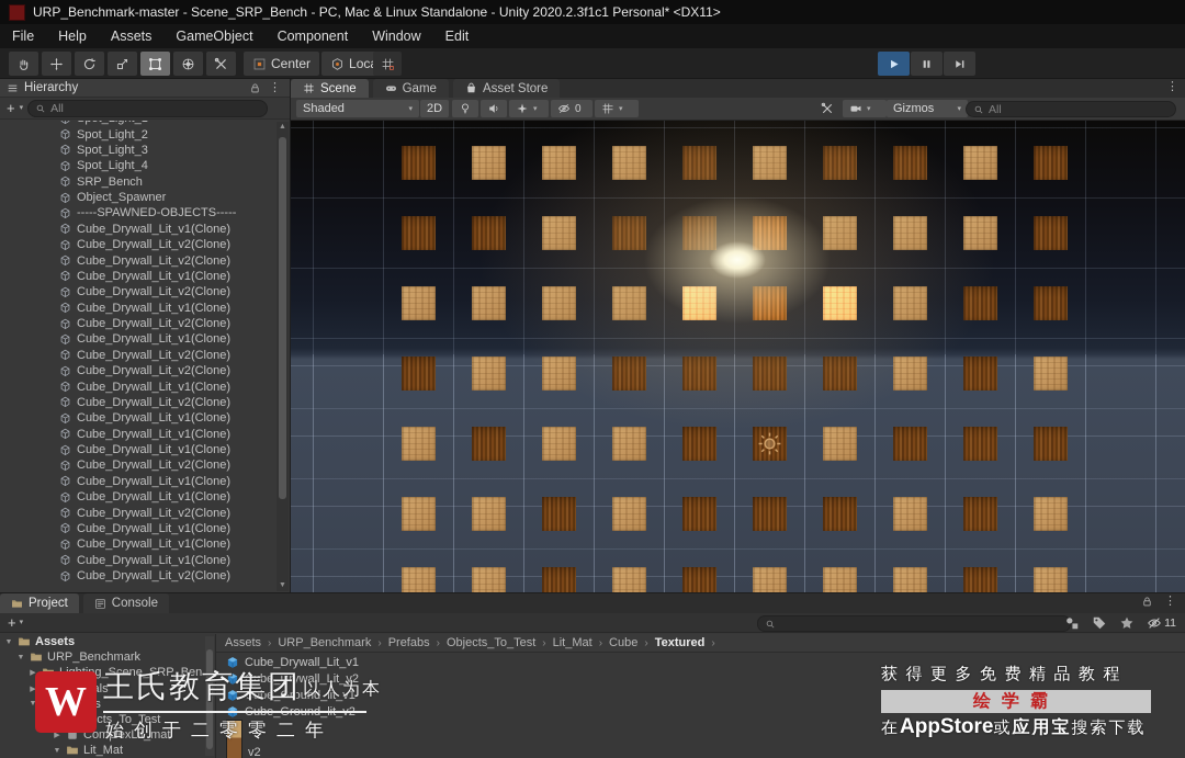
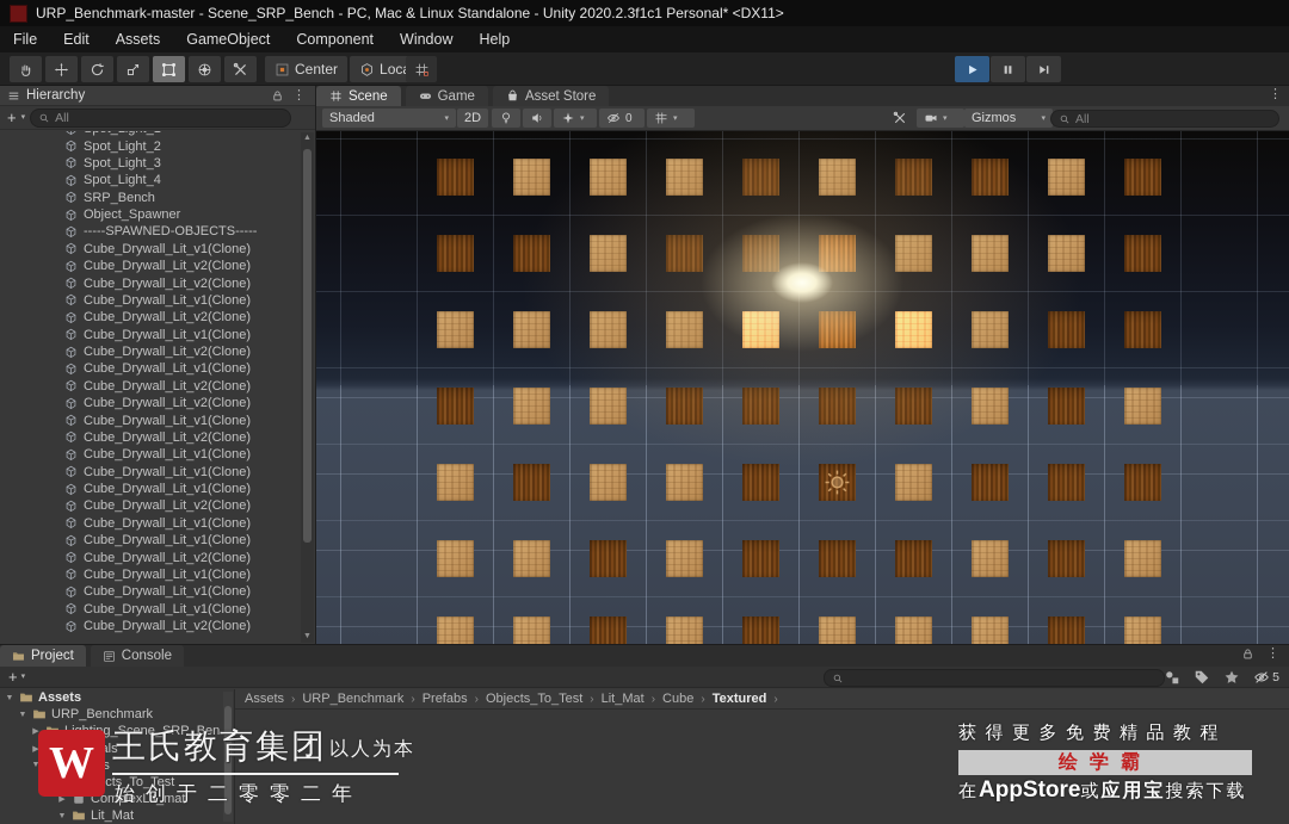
  URP_Benchmark-master - Scene_SRP_Bench - PC, Mac & Linux Standalone - Unity 2020.2.3f1c1 Personal* <DX11>
  File
- Help
+ Edit
  Assets
  GameObject
  Component
  Window
- Edit
+ Help
  Center
  Hierarchy
  ⋮
  +
  All
  Spot_Light_2
  Spot_Light_3
  Spot_Light_4
  SRP_Bench
  Object_Spawner
  -----SPAWNED-OBJECTS-----
  Cube_Drywall_Lit_v1(Clone)
  Cube_Drywall_Lit_v2(Clone)
  Cube_Drywall_Lit_v2(Clone)
  Cube_Drywall_Lit_v1(Clone)
  Cube_Drywall_Lit_v2(Clone)
  Cube_Drywall_Lit_v1(Clone)
  Cube_Drywall_Lit_v2(Clone)
  Cube_Drywall_Lit_v1(Clone)
  Cube_Drywall_Lit_v2(Clone)
  Cube_Drywall_Lit_v2(Clone)
  Cube_Drywall_Lit_v1(Clone)
  Cube_Drywall_Lit_v2(Clone)
  Cube_Drywall_Lit_v1(Clone)
  Cube_Drywall_Lit_v1(Clone)
  Cube_Drywall_Lit_v1(Clone)
  Cube_Drywall_Lit_v2(Clone)
  Cube_Drywall_Lit_v1(Clone)
  Cube_Drywall_Lit_v1(Clone)
  Cube_Drywall_Lit_v2(Clone)
  Cube_Drywall_Lit_v1(Clone)
  Cube_Drywall_Lit_v1(Clone)
  Cube_Drywall_Lit_v1(Clone)
  Cube_Drywall_Lit_v2(Clone)
  Scene
  Game
  Asset Store
  ⋮
  Shaded
  2D
  0
  Gizmos
  All
  Project
  Console
  ⋮
  +
- 11
+ 5
  Assets
  URP_Benchmark
  cts_To_Test
  ComplexLit_mat
  Lit_Mat
  Assets
  ›
  URP_Benchmark
  ›
  Prefabs
  ›
  Objects_To_Test
  ›
  Lit_Mat
  ›
  Cube
  ›
  Textured
  ›
- Cube_Drywall_Lit_v1
- Cube_Drywall_Lit_v2
- Cube_Ground_lit_v1
- v2
  W
  王氏教育集团
  以人为本
  始创于二零零二年
  获得更多免费精品教程
  绘学霸
  在
  AppStore
  或
  应用宝
  搜索下载
